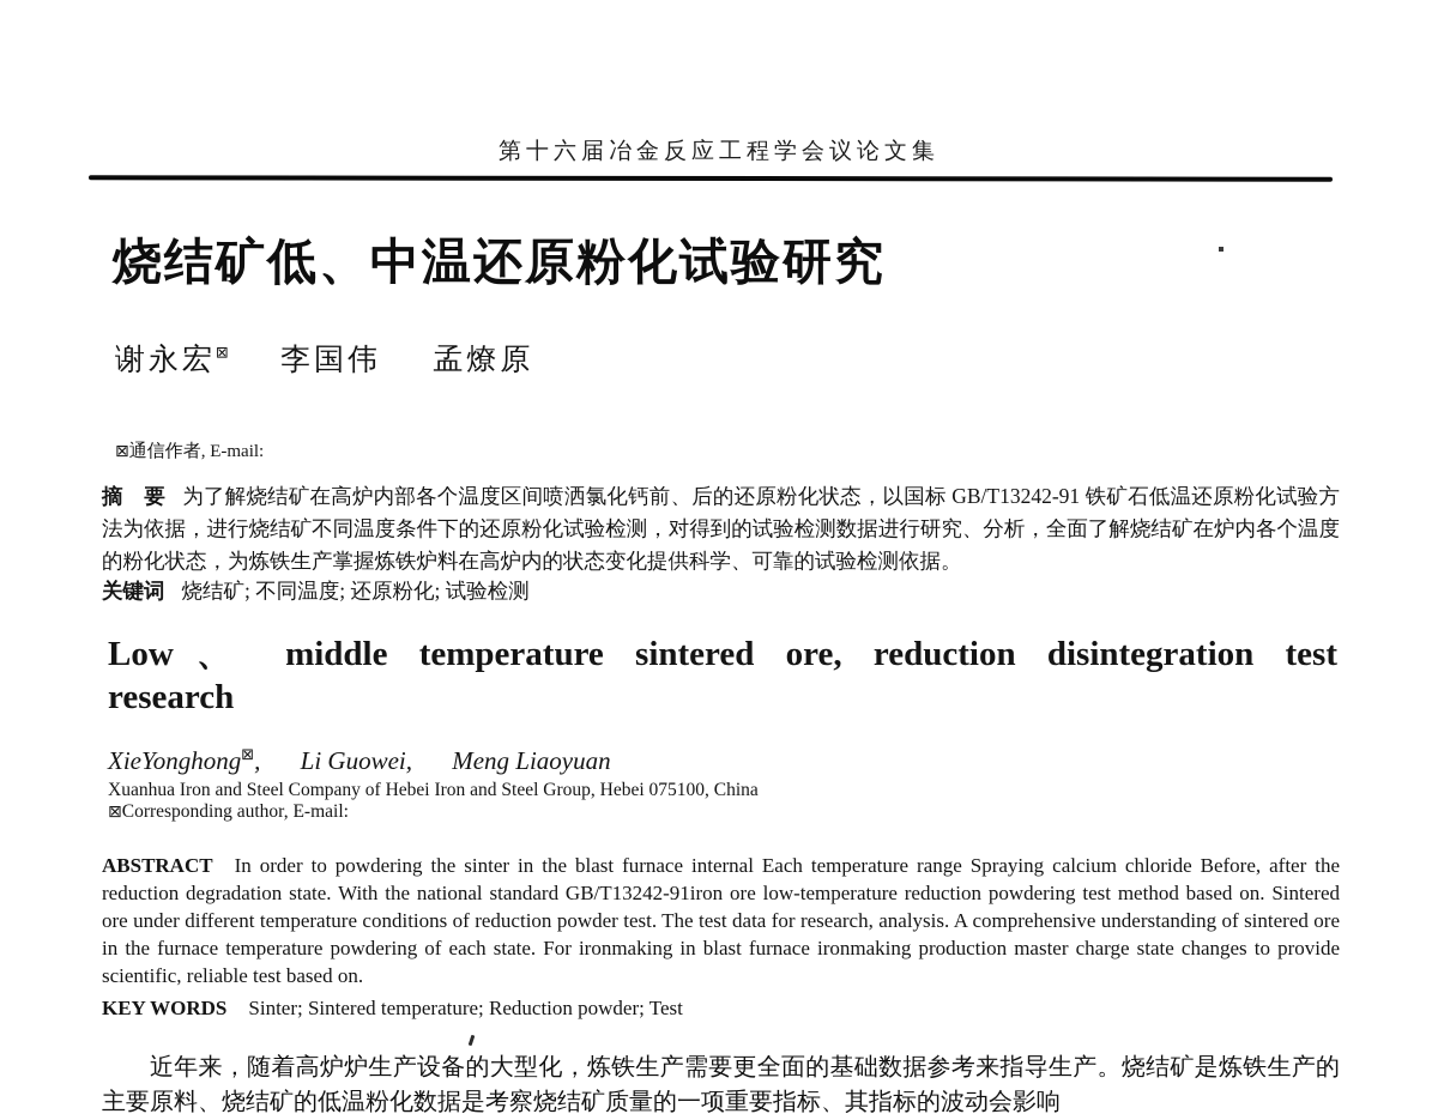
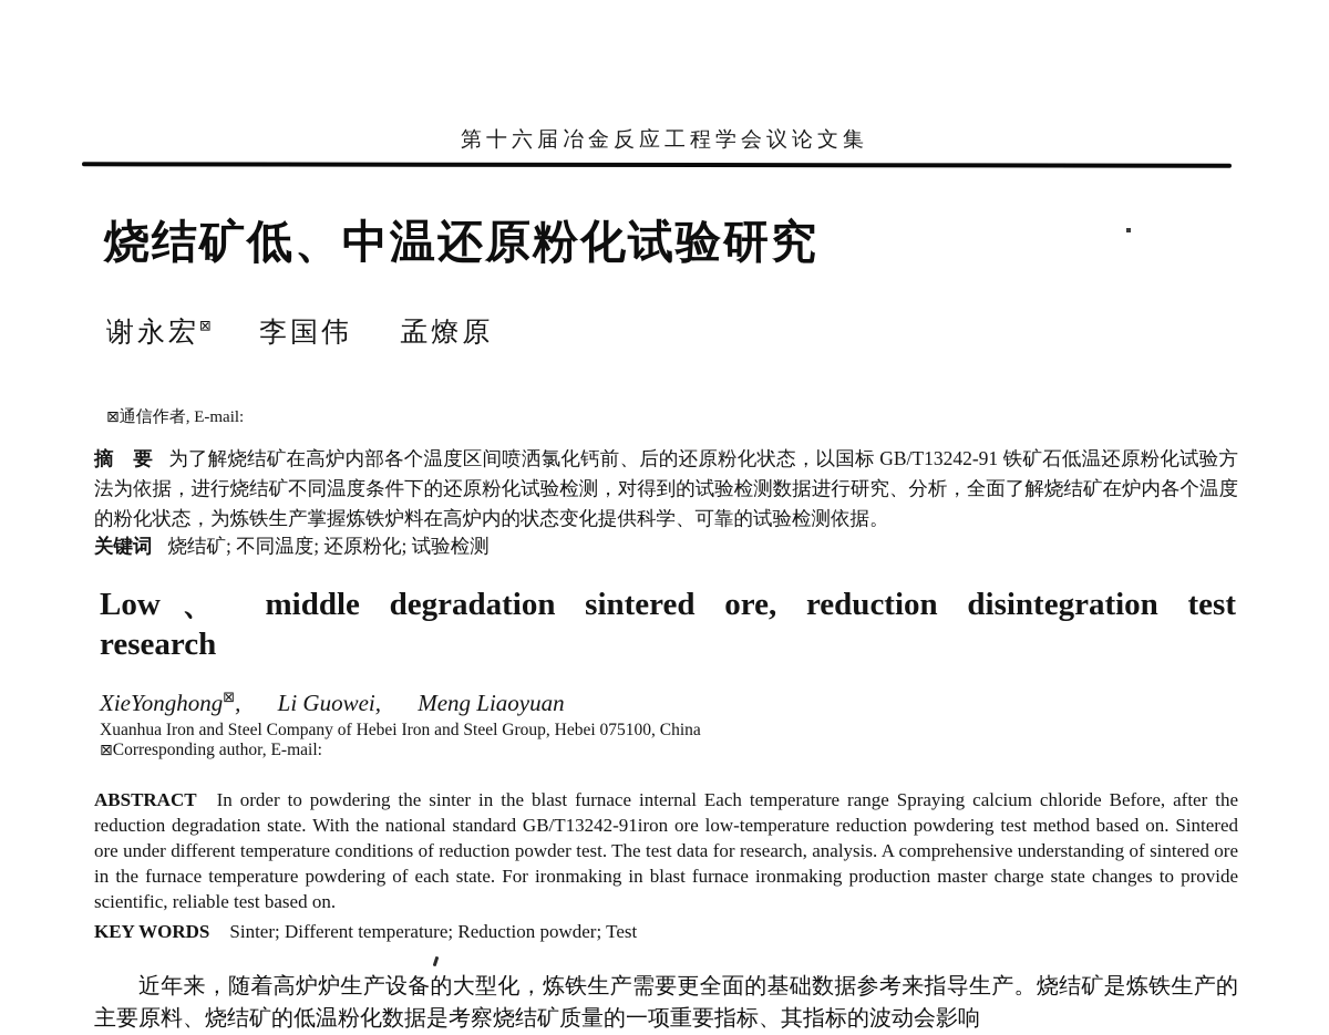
  第十六届冶金反应工程学会议论文集
  烧结矿低、中温还原粉化试验研究
  谢永宏⊠ 李国伟 孟燎原
  ⊠通信作者, E-mail:
  摘 要 为了解烧结矿在高炉内部各个温度区间喷洒氯化钙前、后的还原粉化状态，以国标 GB/T13242-91 铁矿石低温还原粉化试验方法为依据，进行烧结矿不同温度条件下的还原粉化试验检测，对得到的试验检测数据进行研究、分析，全面了解烧结矿在炉内各个温度的粉化状态，为炼铁生产掌握炼铁炉料在高炉内的状态变化提供科学、可靠的试验检测依据。
  关键词 烧结矿; 不同温度; 还原粉化; 试验检测
- Low、 middle temperature sintered ore, reduction disintegration test
+ Low、 middle degradation sintered ore, reduction disintegration test
  research
  XieYonghong⊠, Li Guowei, Meng Liaoyuan
  Xuanhua Iron and Steel Company of Hebei Iron and Steel Group, Hebei 075100, China
  ⊠Corresponding author, E-mail:
  ABSTRACT In order to powdering the sinter in the blast furnace internal Each temperature range Spraying calcium chloride Before, after the reduction degradation state. With the national standard GB/T13242-91iron ore low-temperature reduction powdering test method based on. Sintered ore under different temperature conditions of reduction powder test. The test data for research, analysis. A comprehensive understanding of sintered ore in the furnace temperature powdering of each state. For ironmaking in blast furnace ironmaking production master charge state changes to provide scientific, reliable test based on.
- KEY WORDS Sinter; Sintered temperature; Reduction powder; Test
+ KEY WORDS Sinter; Different temperature; Reduction powder; Test
  近年来，随着高炉炉生产设备的大型化，炼铁生产需要更全面的基础数据参考来指导生产。烧结矿是炼铁生产的主要原料、烧结矿的低温粉化数据是考察烧结矿质量的一项重要指标、其指标的波动会影响
